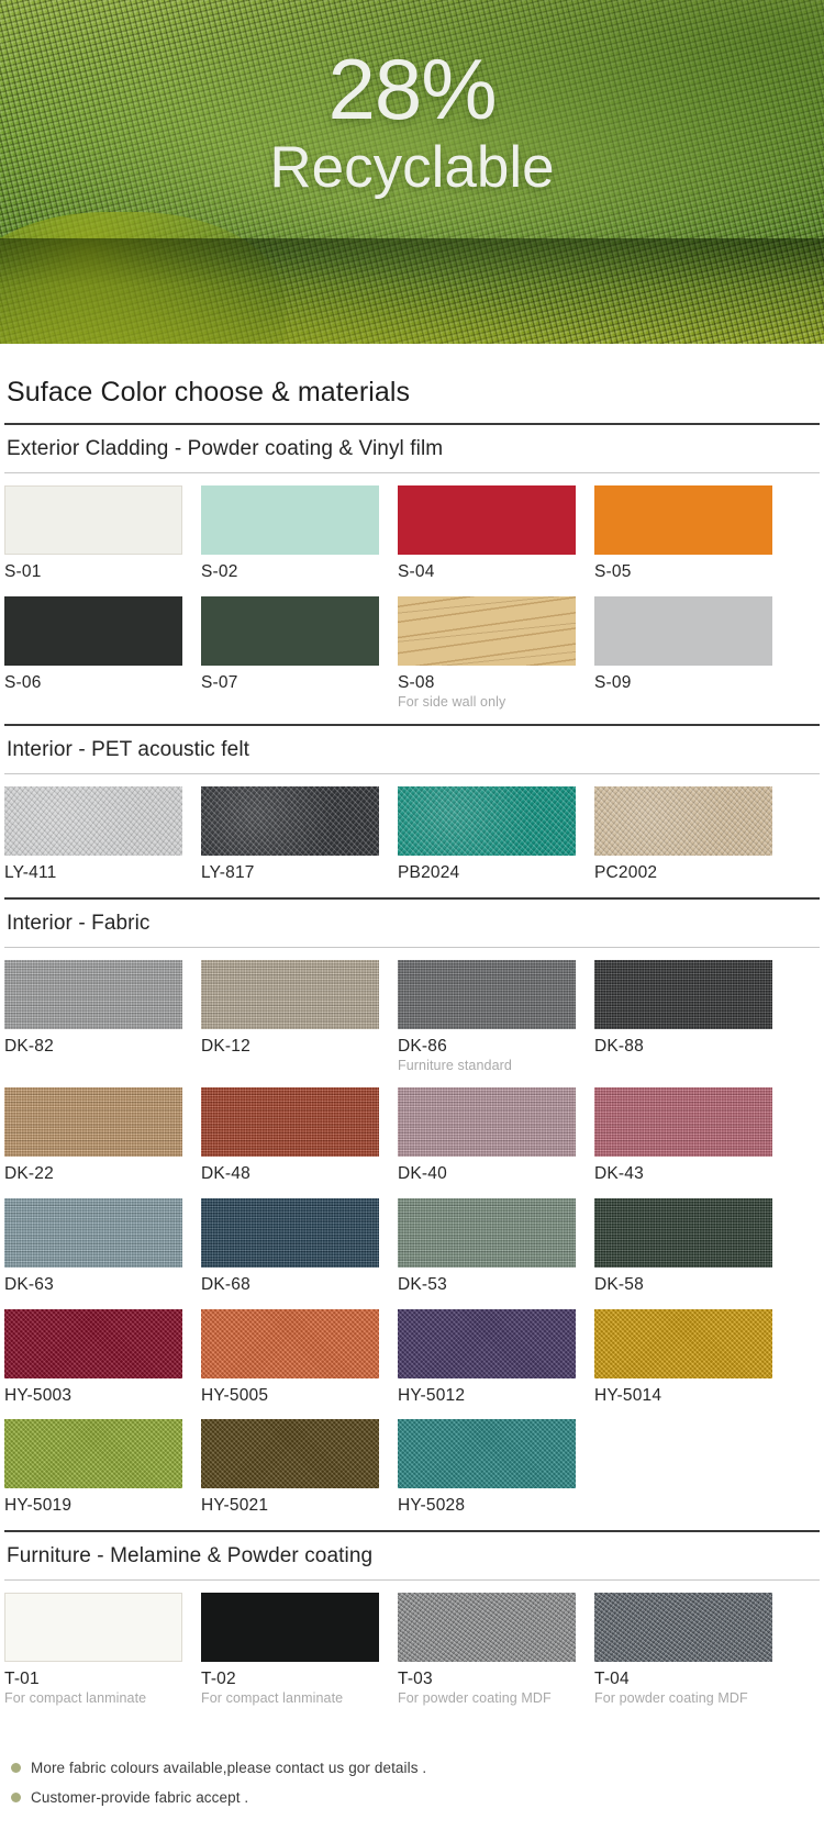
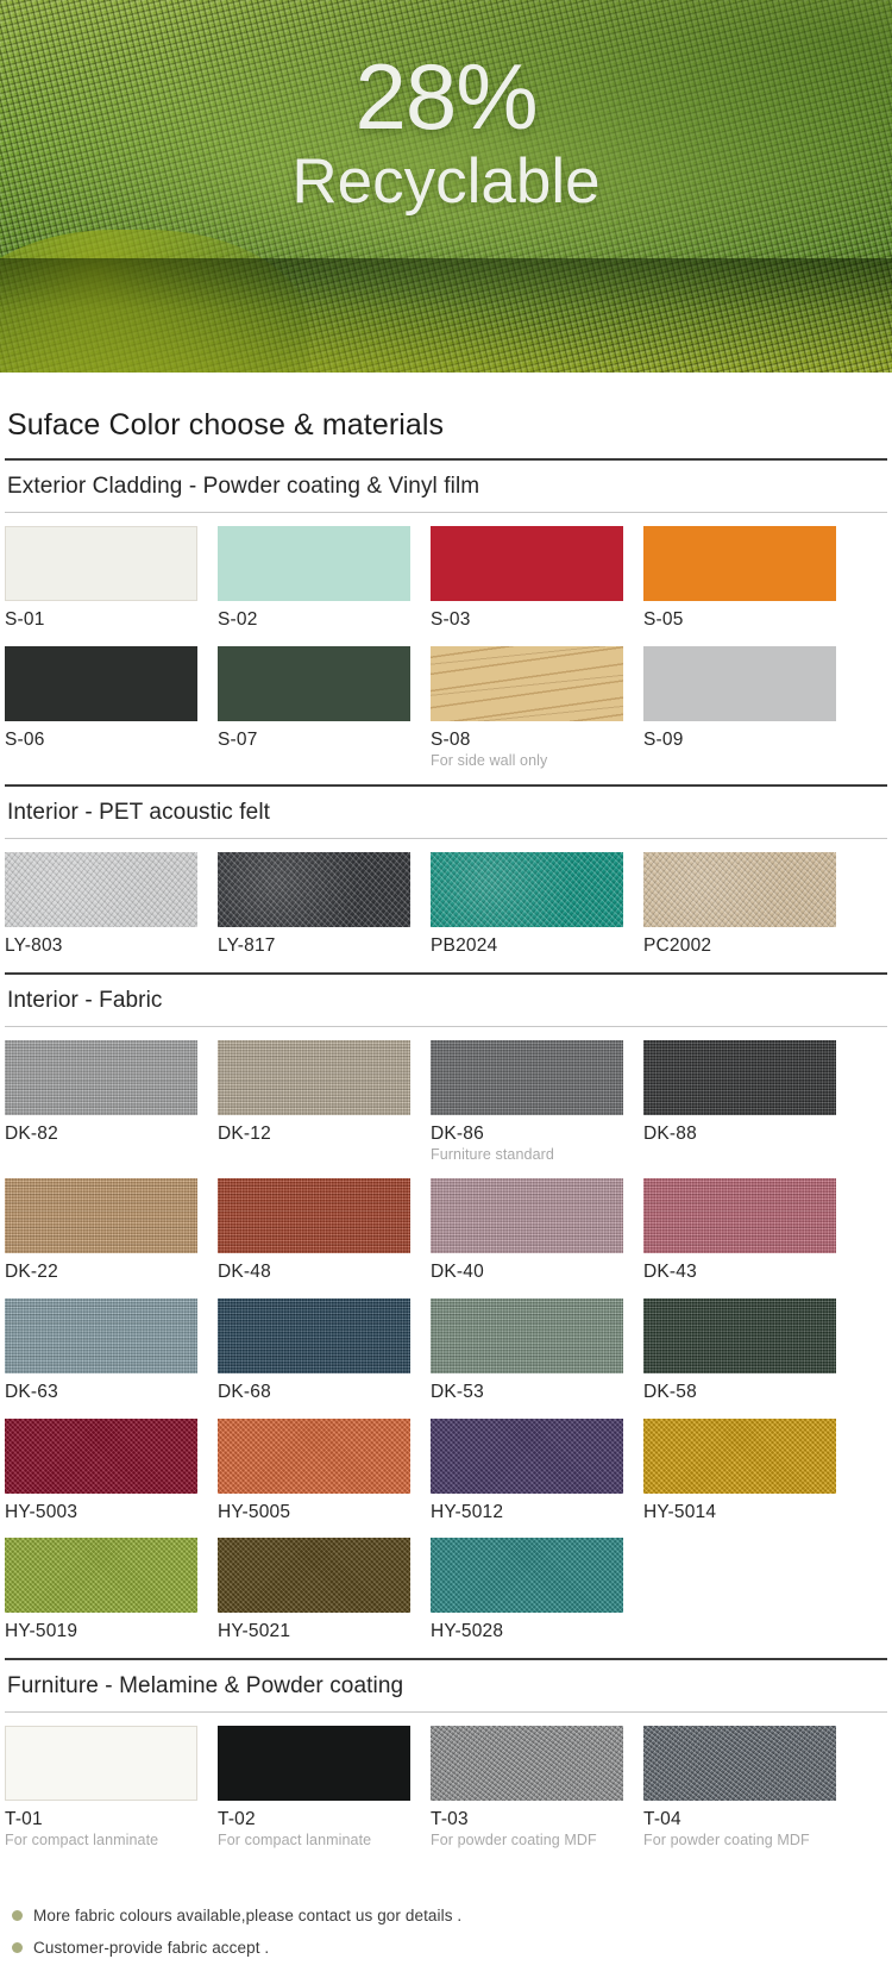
  28%
  Recyclable
  Suface Color choose & materials
  Exterior Cladding - Powder coating & Vinyl film
  S-01
  S-02
- S-04
+ S-03
  S-05
  S-06
  S-07
  S-08
  For side wall only
  S-09
  Interior - PET acoustic felt
- LY-411
+ LY-803
  LY-817
  PB2024
  PC2002
  Interior - Fabric
  DK-82
  DK-12
  DK-86
  Furniture standard
  DK-88
  DK-22
  DK-48
  DK-40
  DK-43
  DK-63
  DK-68
  DK-53
  DK-58
  HY-5003
  HY-5005
  HY-5012
  HY-5014
  HY-5019
  HY-5021
  HY-5028
  Furniture - Melamine & Powder coating
  T-01
  For compact lanminate
  T-02
  For compact lanminate
  T-03
  For powder coating MDF
  T-04
  For powder coating MDF
  More fabric colours available,please contact us gor details .
  Customer-provide fabric accept .
